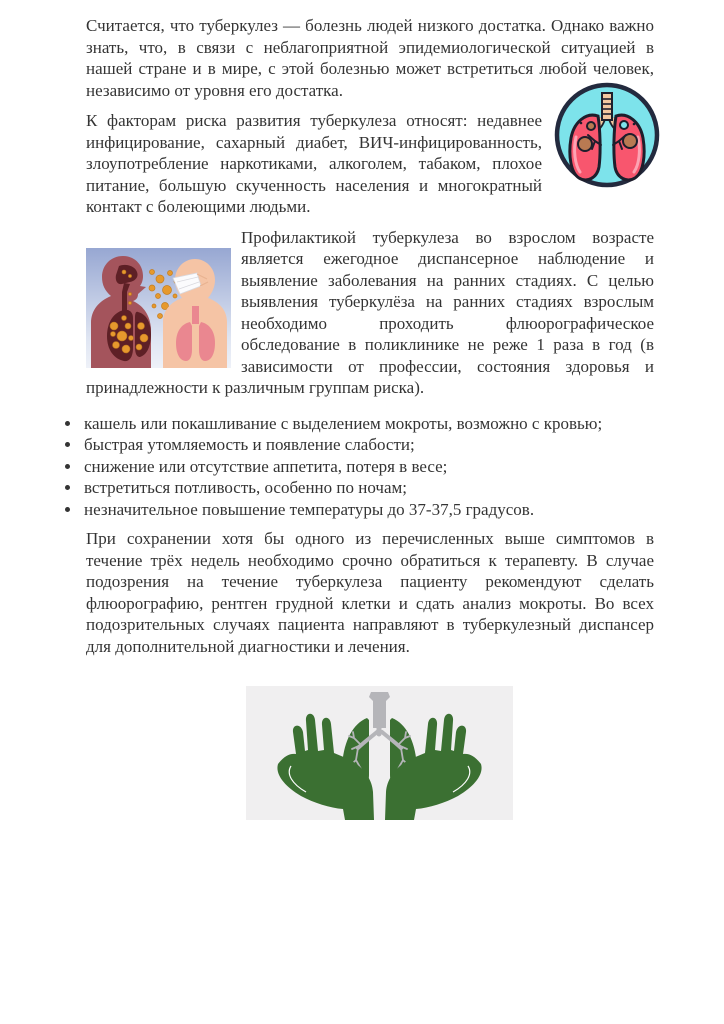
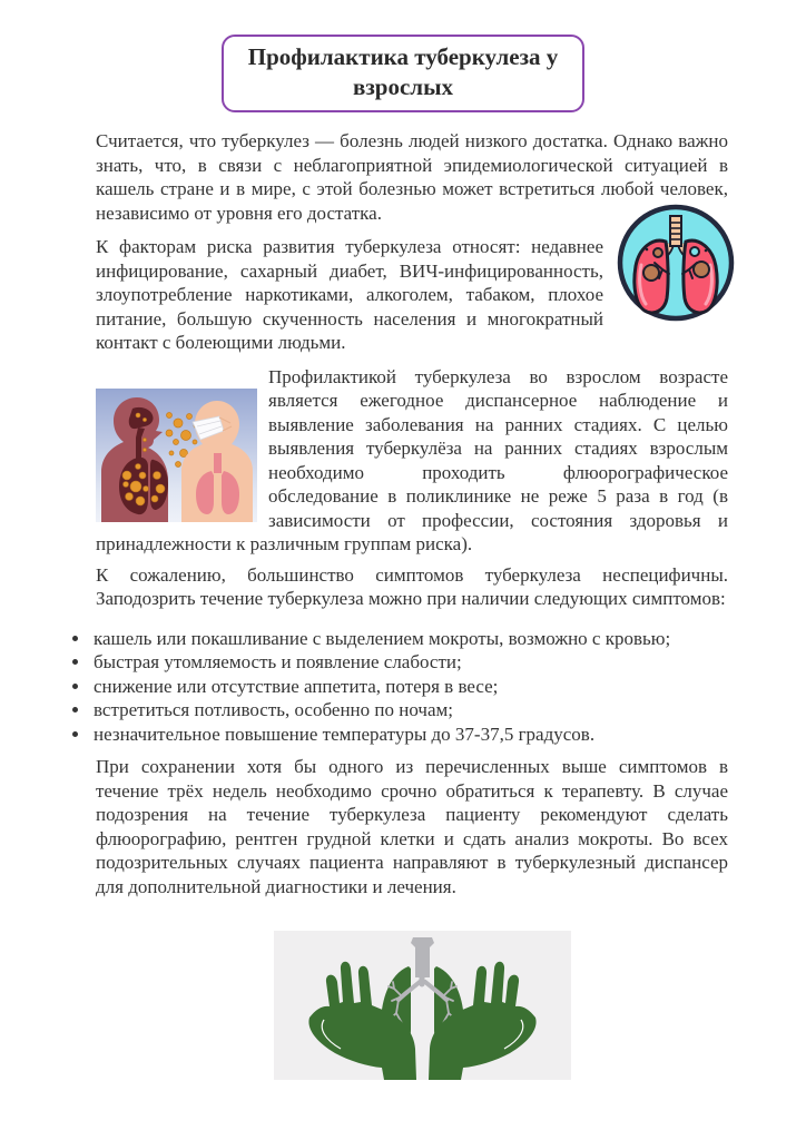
+ Профилактика туберкулеза у взрослых
- Считается, что туберкулез — болезнь людей низкого достатка. Однако важно знать, что, в связи с неблагоприятной эпидемиологической ситуацией в нашей стране и в мире, с этой болезнью может встретиться любой человек, независимо от уровня его достатка.
+ Считается, что туберкулез — болезнь людей низкого достатка. Однако важно знать, что, в связи с неблагоприятной эпидемиологической ситуацией в кашель стране и в мире, с этой болезнью может встретиться любой человек, независимо от уровня его достатка.
  К факторам риска развития туберкулеза относят: недавнее инфицирование, сахарный диабет, ВИЧ-инфицированность, злоупотребление наркотиками, алкоголем, табаком, плохое питание, большую скученность населения и многократный контакт с болеющими людьми.
- Профилактикой туберкулеза во взрослом возрасте является ежегодное диспансерное наблюдение и выявление заболевания на ранних стадиях. С целью выявления туберкулёза на ранних стадиях взрослым необходимо проходить флюорографическое обследование в поликлинике не реже 1 раза в год (в зависимости от профессии, состояния здоровья и принадлежности к различным группам риска).
+ Профилактикой туберкулеза во взрослом возрасте является ежегодное диспансерное наблюдение и выявление заболевания на ранних стадиях. С целью выявления туберкулёза на ранних стадиях взрослым необходимо проходить флюорографическое обследование в поликлинике не реже 5 раза в год (в зависимости от профессии, состояния здоровья и принадлежности к различным группам риска).
+ К сожалению, большинство симптомов туберкулеза неспецифичны. Заподозрить течение туберкулеза можно при наличии следующих симптомов:
  кашель или покашливание с выделением мокроты, возможно с кровью;
  быстрая утомляемость и появление слабости;
  снижение или отсутствие аппетита, потеря в весе;
  встретиться потливость, особенно по ночам;
  незначительное повышение температуры до 37-37,5 градусов.
  При сохранении хотя бы одного из перечисленных выше симптомов в течение трёх недель необходимо срочно обратиться к терапевту. В случае подозрения на течение туберкулеза пациенту рекомендуют сделать флюорографию, рентген грудной клетки и сдать анализ мокроты. Во всех подозрительных случаях пациента направляют в туберкулезный диспансер для дополнительной диагностики и лечения.
